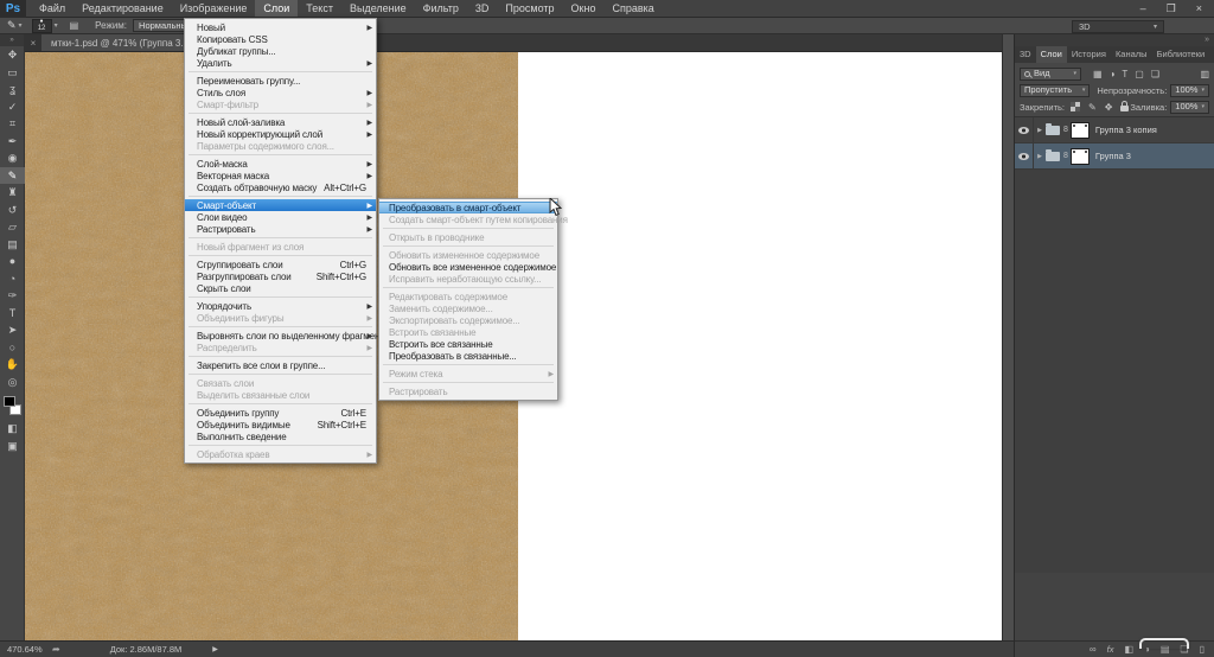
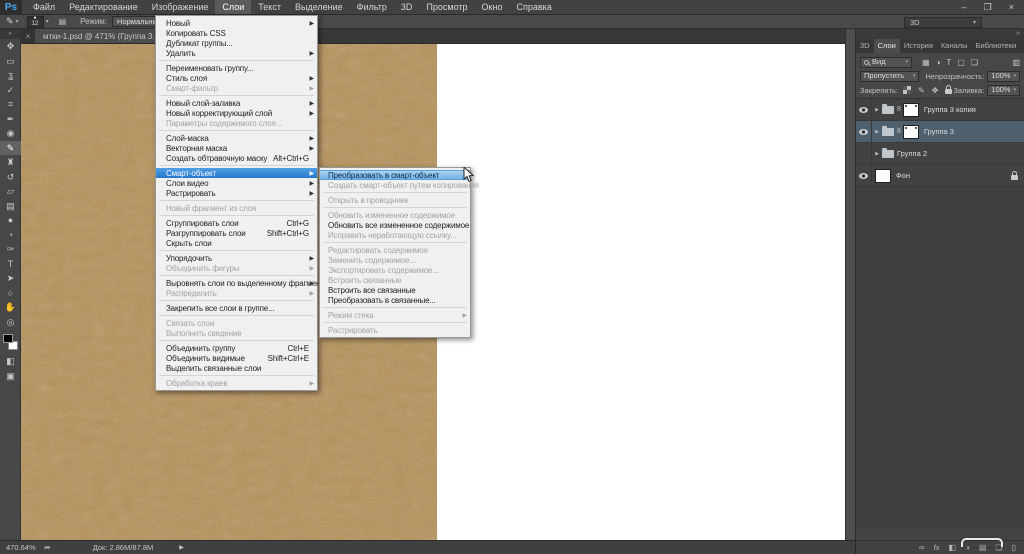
  Ps
  Файл
  Редактирование
  Изображение
  Слои
  Текст
  Выделение
  Фильтр
  3D
  Просмотр
  Окно
  Справка
  –
  ❐
  ×
  ✎
  ▤
  Режим:
  Нормальн
  3D
  ✥
  ▭
  ʓ
  ✓
  ⌗
  ✒
  ◉
  ✎
  ♜
  ↺
  ▱
  ▤
  ●
  ◔
  ✑
  T
  ➤
  ○
  ✋
  ◎
  ◧
  ▣
  ×
  3D
  Слои
  История
  Каналы
  Библиотеки
  Вид
  ▦
  ◑
  T
  ▢
  ❏
  ▥
  Пропустить
  Непрозрачность:
  100%
  Закрепить:
  ✎
  ✥
  Заливка:
  100%
  Группа 3 копия
  Группа 3
+ Группа 2
+ Фон
  ∞
  fx
  ◧
  ◑
  ▤
  ❏
  ▯
  470.64%
  ➦
  Док: 2.86M/87.8M
  Новый
  Копировать CSS
  Дубликат группы...
  Удалить
  Переименовать группу...
  Стиль слоя
  Смарт-фильтр
  Новый слой-заливка
  Новый корректирующий слой
  Параметры содержимого слоя...
  Слой-маска
  Векторная маска
  Создать обтравочную маску
  Alt+Ctrl+G
  Смарт-объект
  Слои видео
  Растрировать
  Новый фрагмент из слоя
  Сгруппировать слои
  Ctrl+G
  Разгруппировать слои
  Shift+Ctrl+G
  Скрыть слои
  Упорядочить
  Объединить фигуры
  Выровнять слои по выделенному фрагме
  Распределить
  Закрепить все слои в группе...
  Связать слои
- Выделить связанные слои
+ Выполнить сведение
  Объединить группу
  Ctrl+E
  Объединить видимые
  Shift+Ctrl+E
- Выполнить сведение
+ Выделить связанные слои
  Обработка краев
  Преобразовать в смарт-объект
  Создать смарт-объект путем копирования
  Открыть в проводнике
  Обновить измененное содержимое
  Обновить все измененное содержимое
  Исправить неработающую ссылку...
  Редактировать содержимое
  Заменить содержимое...
  Экспортировать содержимое...
  Встроить связанные
  Встроить все связанные
  Преобразовать в связанные...
  Режим стека
  Растрировать
